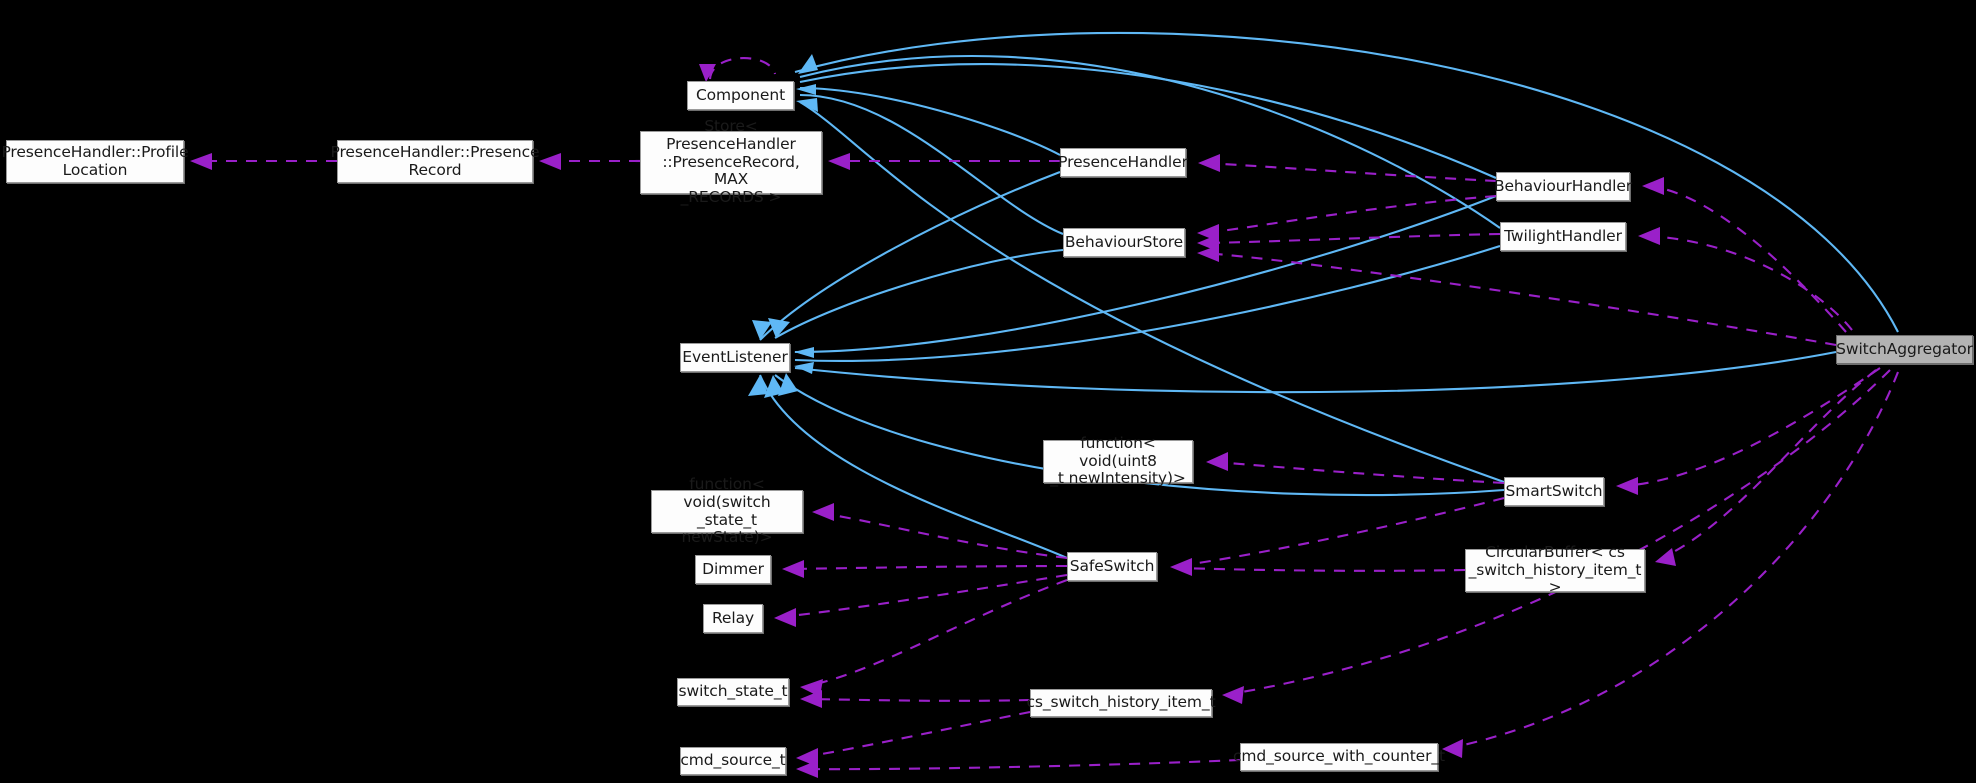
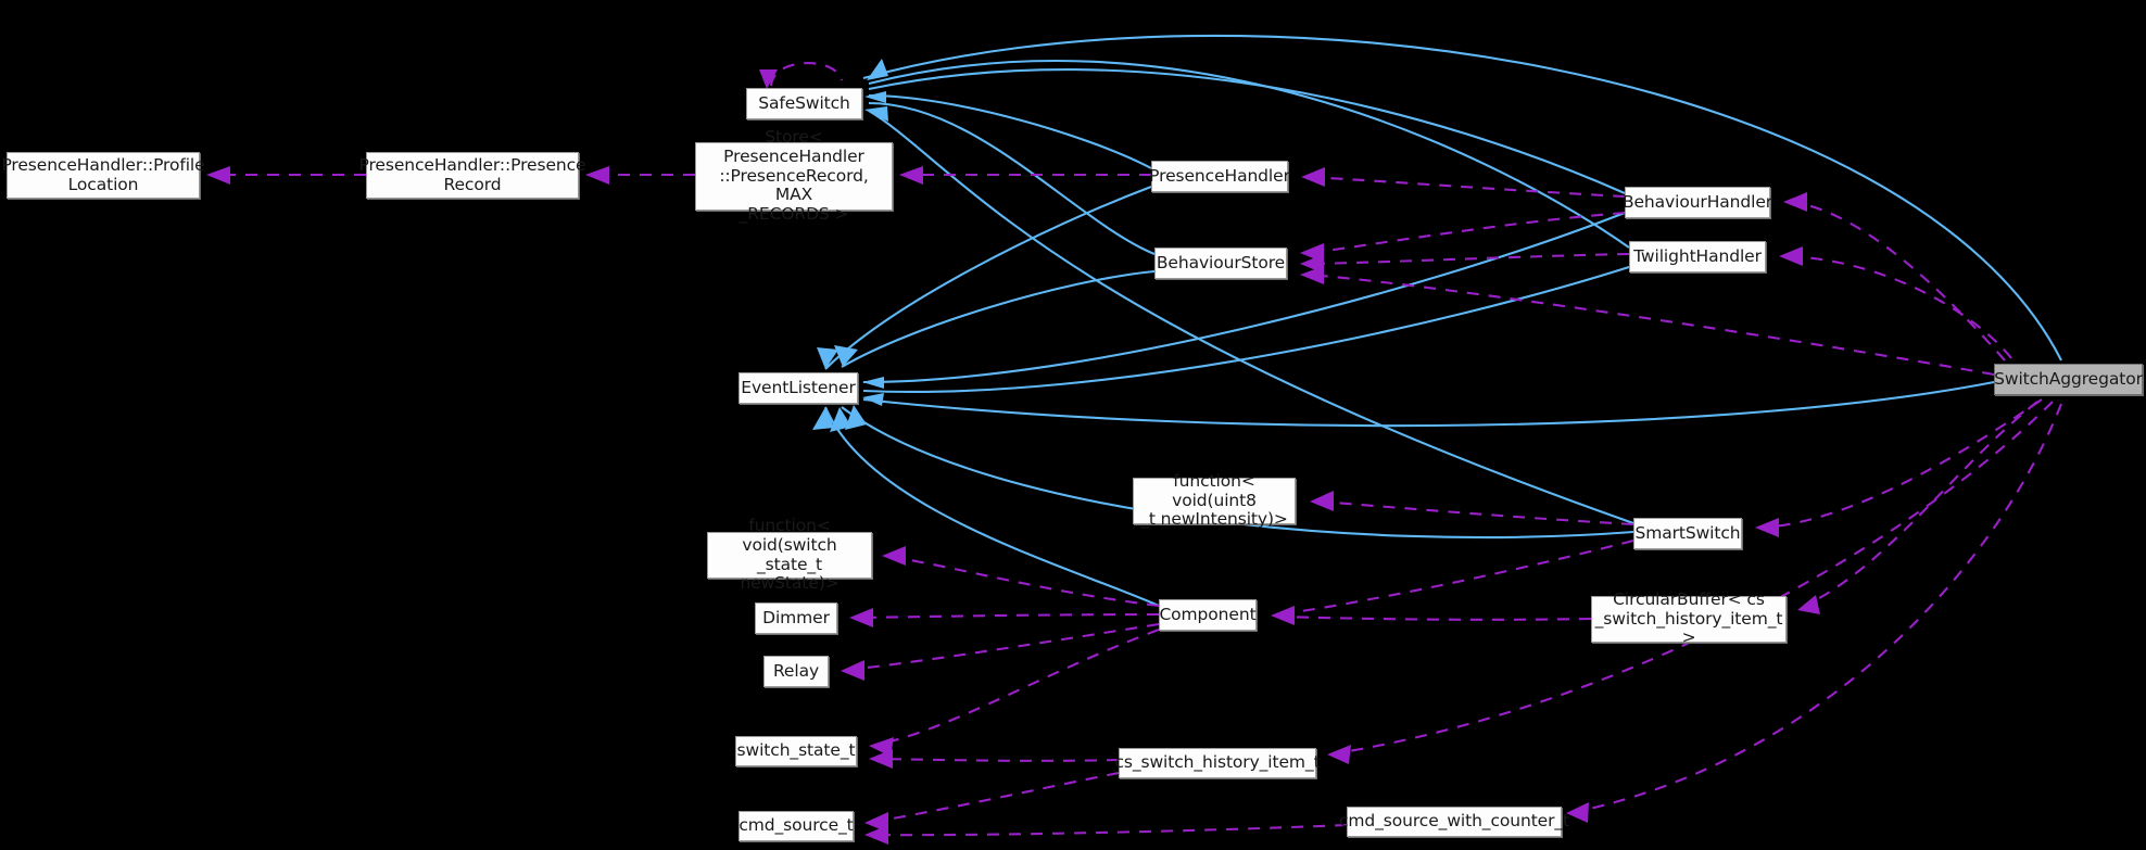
  PresenceHandler::Profile
  Location
  PresenceHandler::Presence
  Record
  Store< PresenceHandler
  ::PresenceRecord, MAX
  _RECORDS >
- Component
+ SafeSwitch
  PresenceHandler
  BehaviourStore
  BehaviourHandler
  TwilightHandler
  EventListener
  SwitchAggregator
  function< void(uint8
  _t newIntensity)>
  SmartSwitch
  function< void(switch
  _state_t newState)>
  Dimmer
  Relay
- SafeSwitch
+ Component
  CircularBuffer< cs
  _switch_history_item_t >
  switch_state_t
  cs_switch_history_item_t
  cmd_source_t
  cmd_source_with_counter_t
